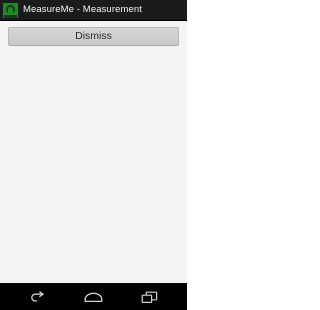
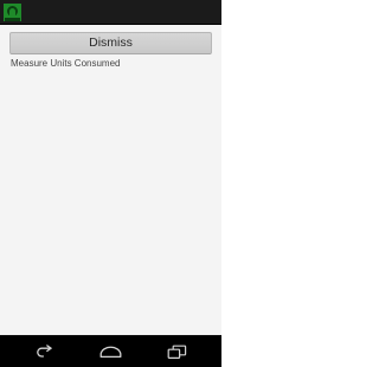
- MeasureMe - Measurement
  Dismiss
+ Measure Units Consumed
